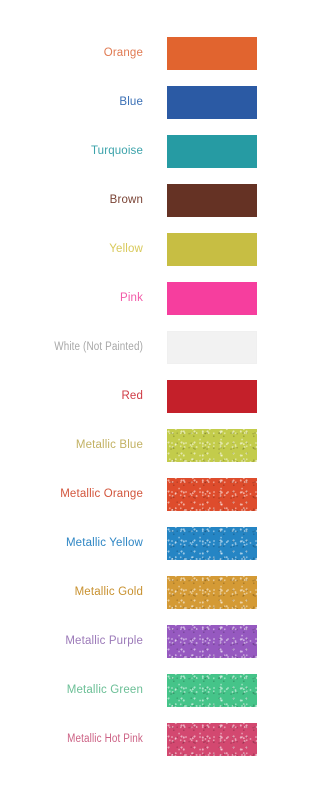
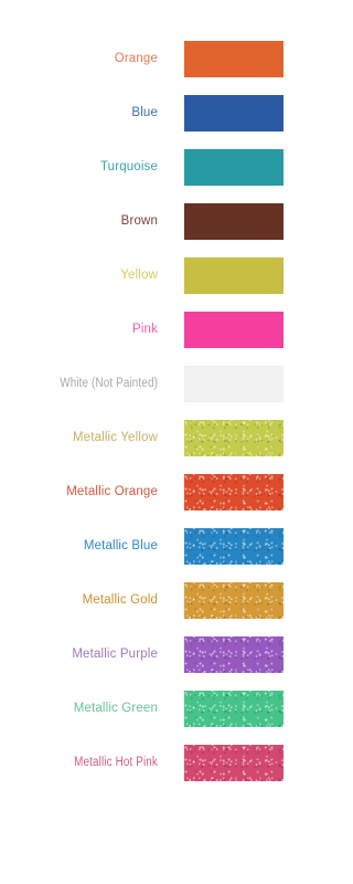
  Orange
  Blue
  Turquoise
  Brown
  Yellow
  Pink
  White (Not Painted)
- Red
- Metallic Blue
+ Metallic Yellow
  Metallic Orange
- Metallic Yellow
+ Metallic Blue
  Metallic Gold
  Metallic Purple
  Metallic Green
  Metallic Hot Pink
